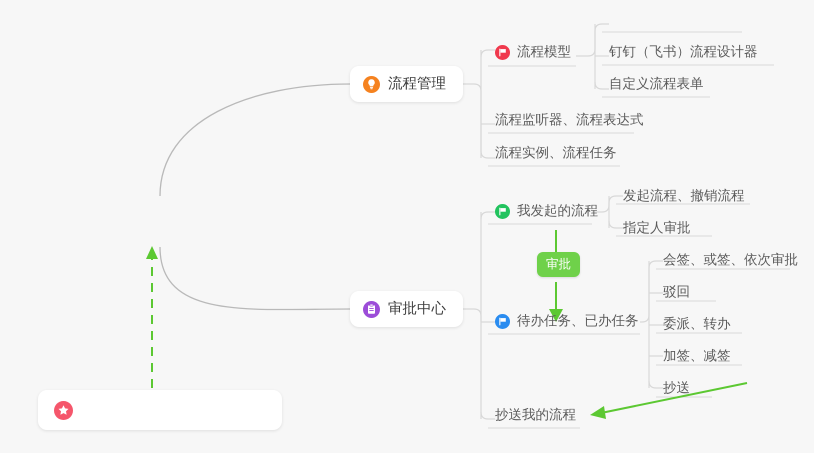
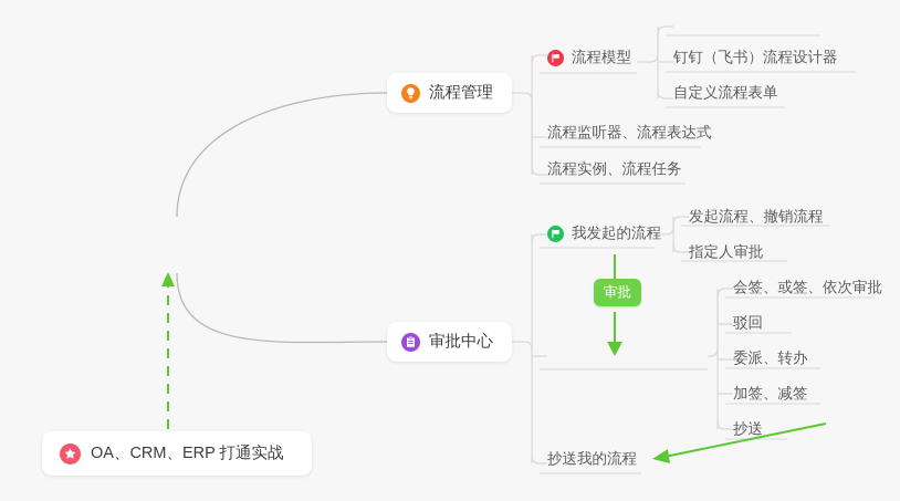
  流程管理
  审批中心
  流程模型
  流程监听器、流程表达式
  流程实例、流程任务
  钉钉（飞书）流程设计器
  自定义流程表单
  我发起的流程
- 待办任务、已办任务
  抄送我的流程
  发起流程、撤销流程
  指定人审批
  会签、或签、依次审批
  驳回
  委派、转办
  加签、减签
  抄送
  审批
+ OA、CRM、ERP 打通实战
